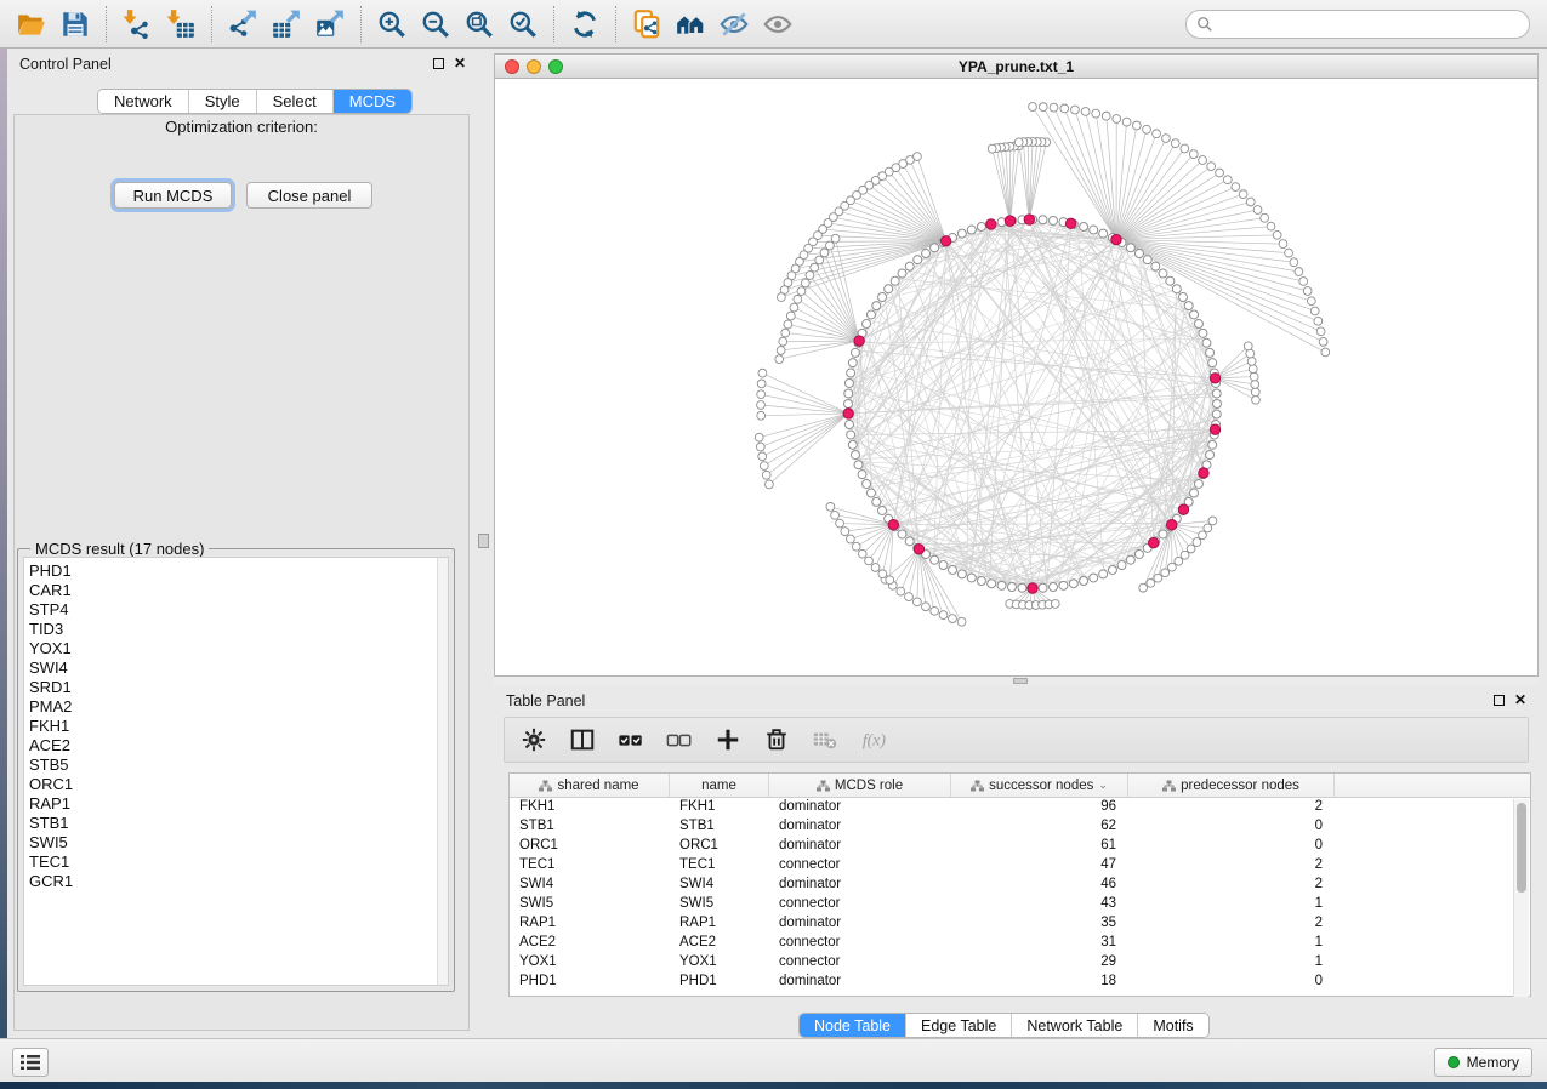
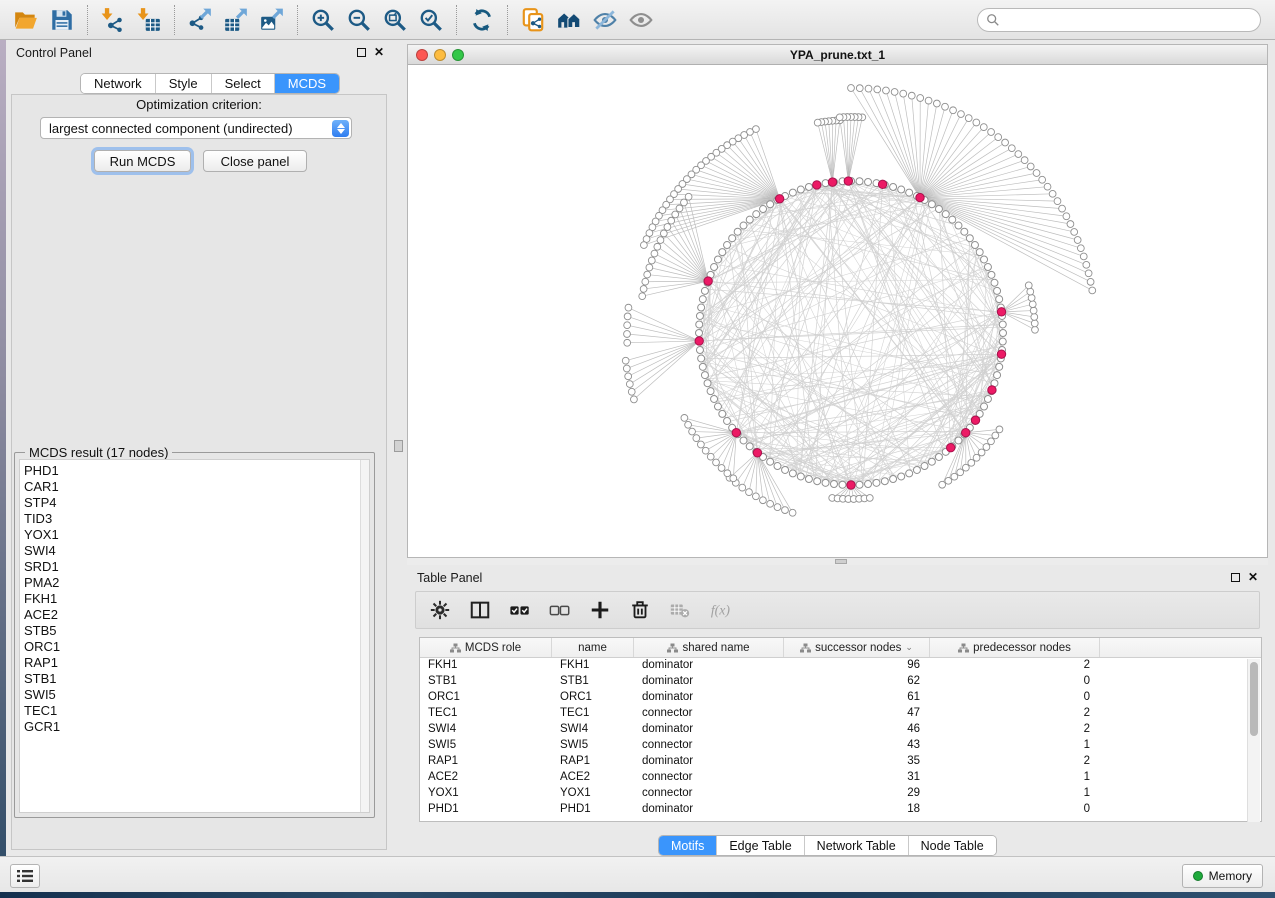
  Control Panel
  ✕
  Network
  Style
  Select
  MCDS
  Optimization criterion:
+ largest connected component (undirected)
  Run MCDS
  Close panel
  MCDS result (17 nodes)
  PHD1
  CAR1
  STP4
  TID3
  YOX1
  SWI4
  SRD1
  PMA2
  FKH1
  ACE2
  STB5
  ORC1
  RAP1
  STB1
  SWI5
  TEC1
  GCR1
  YPA_prune.txt_1
  Table Panel
  ✕
  f(x)
- shared name
+ MCDS role
  name
- MCDS role
+ shared name
  successor nodes
  ⌄
  predecessor nodes
  FKH1
  FKH1
  dominator
  96
  2
  STB1
  STB1
  dominator
  62
  0
  ORC1
  ORC1
  dominator
  61
  0
  TEC1
  TEC1
  connector
  47
  2
  SWI4
  SWI4
  dominator
  46
  2
  SWI5
  SWI5
  connector
  43
  1
  RAP1
  RAP1
  dominator
  35
  2
  ACE2
  ACE2
  connector
  31
  1
  YOX1
  YOX1
  connector
  29
  1
  PHD1
  PHD1
  dominator
  18
  0
- Node Table
+ Motifs
  Edge Table
  Network Table
- Motifs
+ Node Table
  Memory
